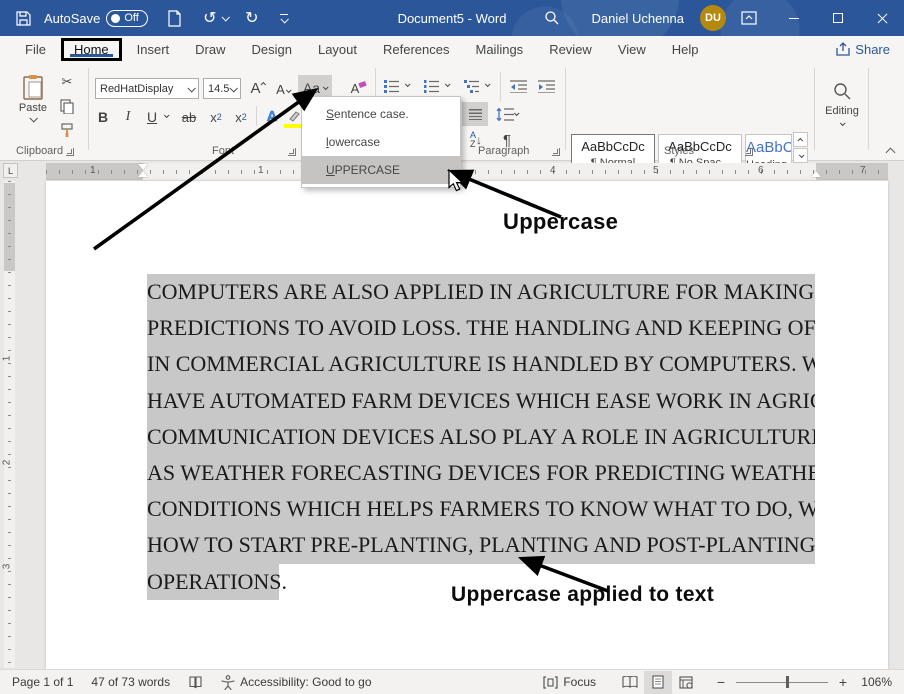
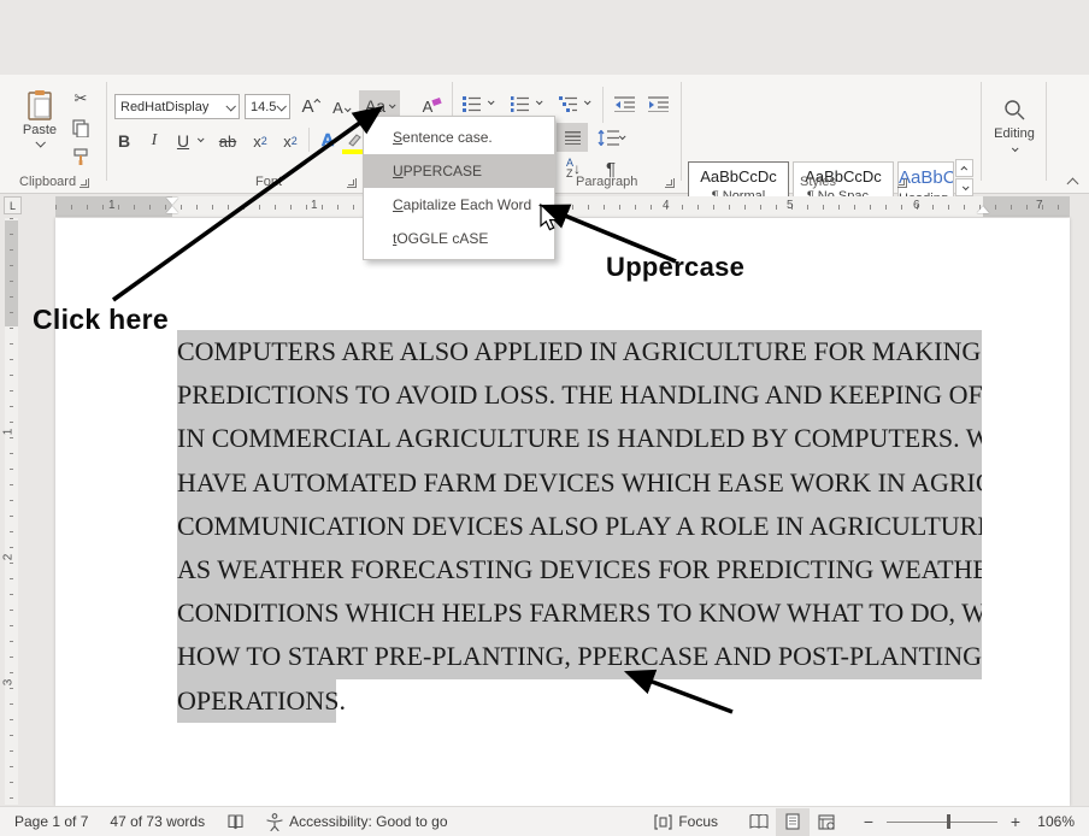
- AutoSave
- Off
- ↺
- ↻
- Document5 - Word
- Daniel Uchenna
- DU
- File
- Home
- Insert
- Draw
- Design
- Layout
- References
- Mailings
- Review
- View
- Help
- Share
  Paste
  ✂
  Clipboard
  RedHatDisplay
  14.5
  A
  A
  Aa
  A
  B
  I
  U
  ab
  x
  2
  x
  2
  A
  A
  Z
  ↓
  ¶
  Paragraph
  AaBbCcDc
  AaBbCcDc
  AaBbC
  Styles
  Editing
  L
  1
  1
  4
  5
  6
  7
  COMPUTERS ARE ALSO APPLIED IN AGRICULTURE FOR MAKING
  PREDICTIONS TO AVOID LOSS. THE HANDLING AND KEEPING OF
  IN COMMERCIAL AGRICULTURE IS HANDLED BY COMPUTERS. W
  HAVE AUTOMATED FARM DEVICES WHICH EASE WORK IN AGRI
  COMMUNICATION DEVICES ALSO PLAY A ROLE IN AGRICULTUR
  AS WEATHER FORECASTING DEVICES FOR PREDICTING WEATHE
  CONDITIONS WHICH HELPS FARMERS TO KNOW WHAT TO DO, W
- HOW TO START PRE-PLANTING, PLANTING AND POST-PLANTING
+ HOW TO START PRE-PLANTING, PPERCASE AND POST-PLANTING
  OPERATIONS
  Sentence case.
- lowercase
  UPPERCASE
+ Capitalize Each Word
+ tOGGLE cASE
+ Click here
  Uppercase
- Uppercase applied to text
- Page 1 of 1
+ Page 1 of 7
  47 of 73 words
  Accessibility: Good to go
  Focus
  −
  +
  106%
